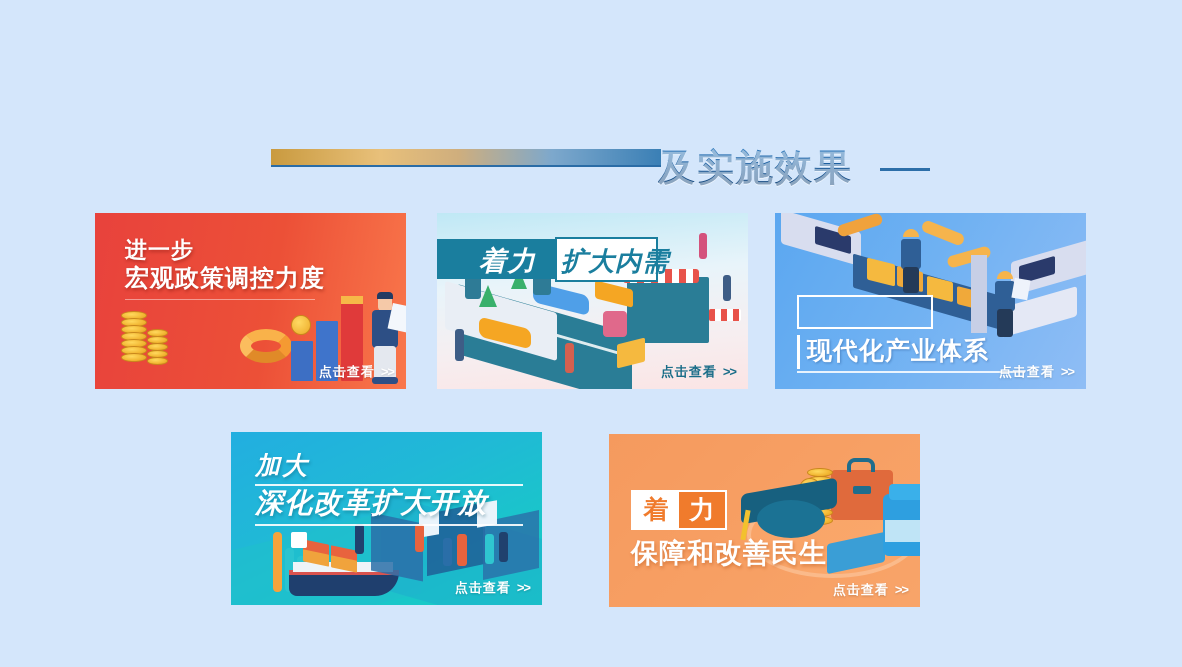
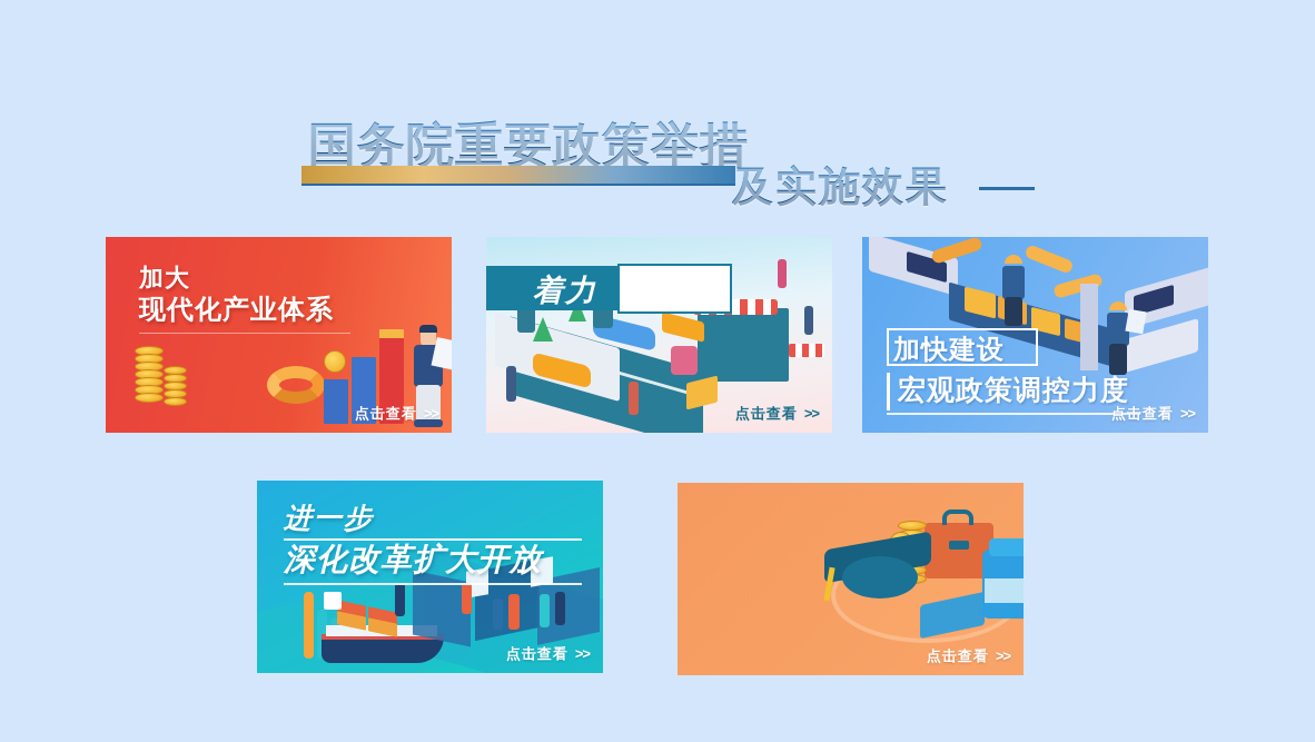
+ 国务院重要政策举措
  及实施效果
- 进一步
+ 加大
- 宏观政策调控力度
+ 现代化产业体系
  点击查看 >>
  着力
- 扩大内需
  点击查看 >>
+ 加快建设
- 现代化产业体系
+ 宏观政策调控力度
  点击查看 >>
- 加大
+ 进一步
  深化改革扩大开放
  点击查看 >>
- 着
- 力
- 保障和改善民生
  点击查看 >>
